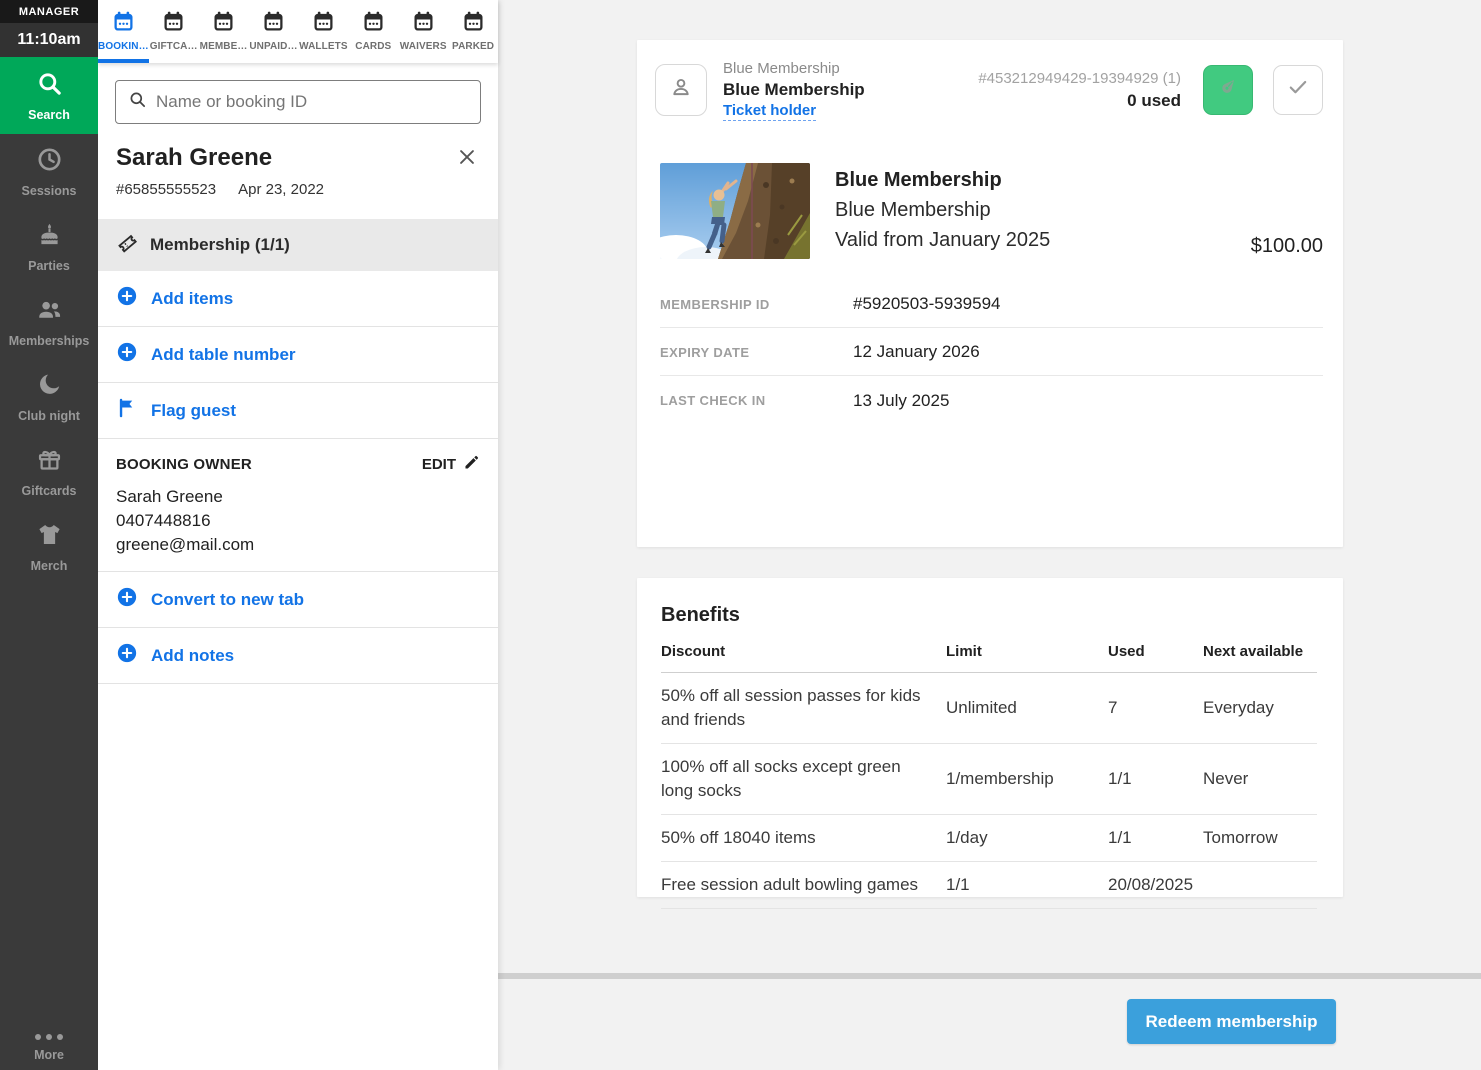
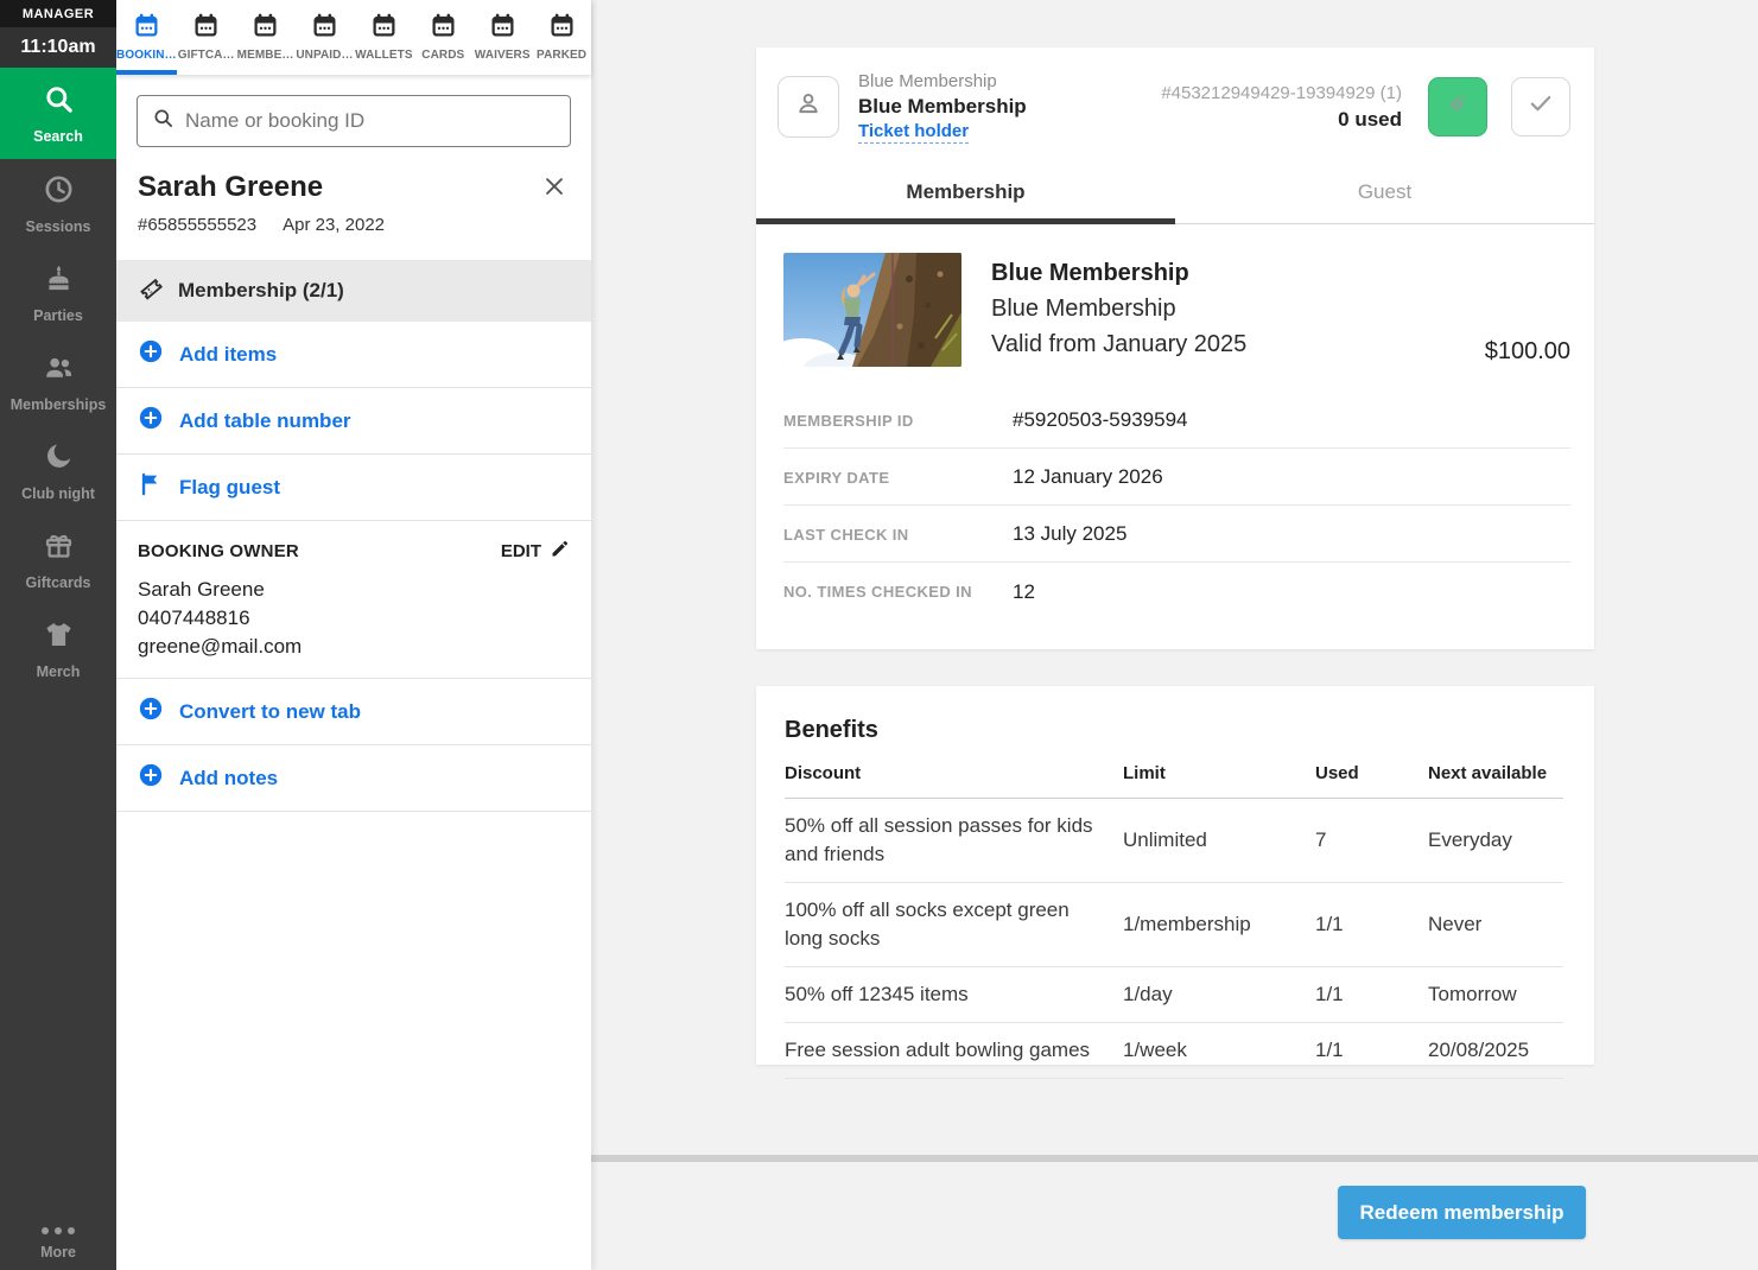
  MANAGER
  11:10am
  Search
  Sessions
  Parties
  Memberships
  Club night
  Giftcards
  Merch
  More
  BOOKIN…
  GIFTCA…
  MEMBE…
  UNPAID…
  WALLETS
  CARDS
  WAIVERS
  PARKED
  Name or booking ID
  Sarah Greene
  #65855555523
  Apr 23, 2022
- Membership (1/1)
+ Membership (2/1)
  Add items
  Add table number
  Flag guest
  BOOKING OWNER
  EDIT
  Sarah Greene
  0407448816
  greene@mail.com
  Convert to new tab
  Add notes
  Blue Membership
  Blue Membership
  Ticket holder
  #453212949429-19394929 (1)
  0 used
+ Membership
+ Guest
  Blue Membership
  Blue Membership
  Valid from January 2025
  $100.00
  MEMBERSHIP ID
  #5920503-5939594
  EXPIRY DATE
  12 January 2026
  LAST CHECK IN
  13 July 2025
+ NO. TIMES CHECKED IN
+ 12
  Benefits
  Discount
  Limit
  Used
  Next available
  50% off all session passes for kids and friends
  Unlimited
  7
  Everyday
  100% off all socks except green long socks
  1/membership
  1/1
  Never
- 50% off 18040 items
+ 50% off 12345 items
  1/day
  1/1
  Tomorrow
  Free session adult bowling games
+ 1/week
  1/1
  20/08/2025
  Redeem membership
